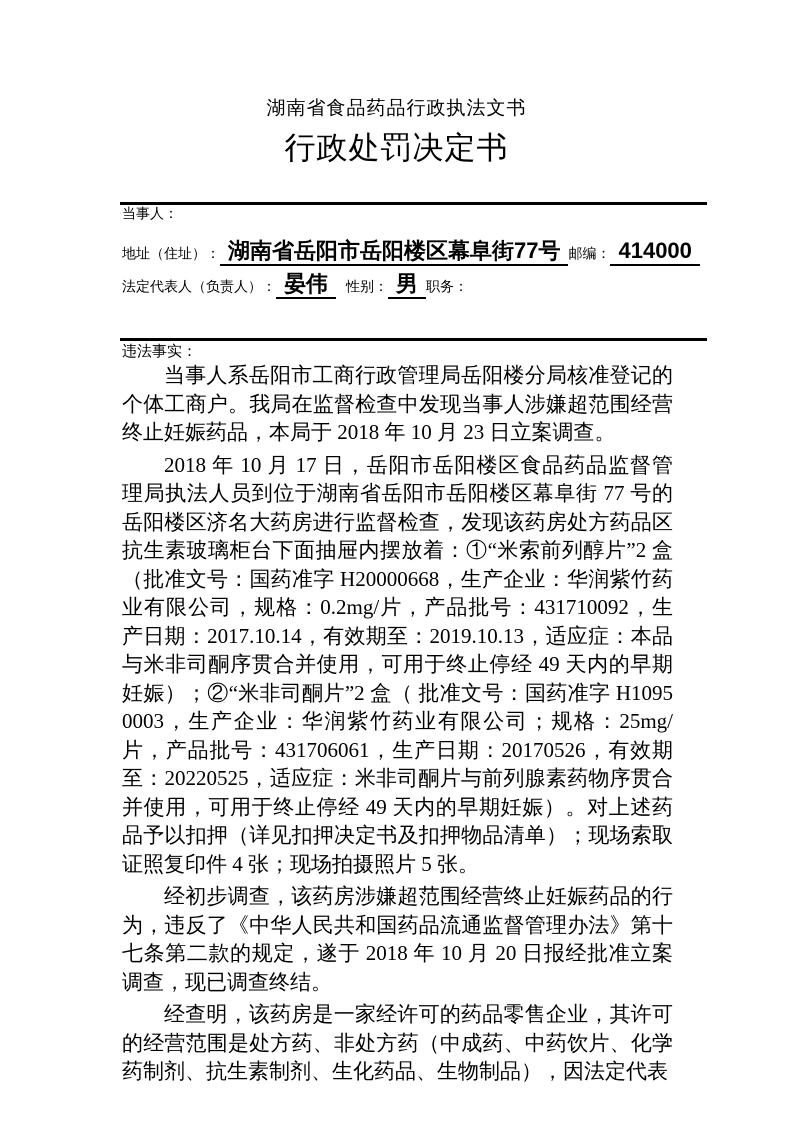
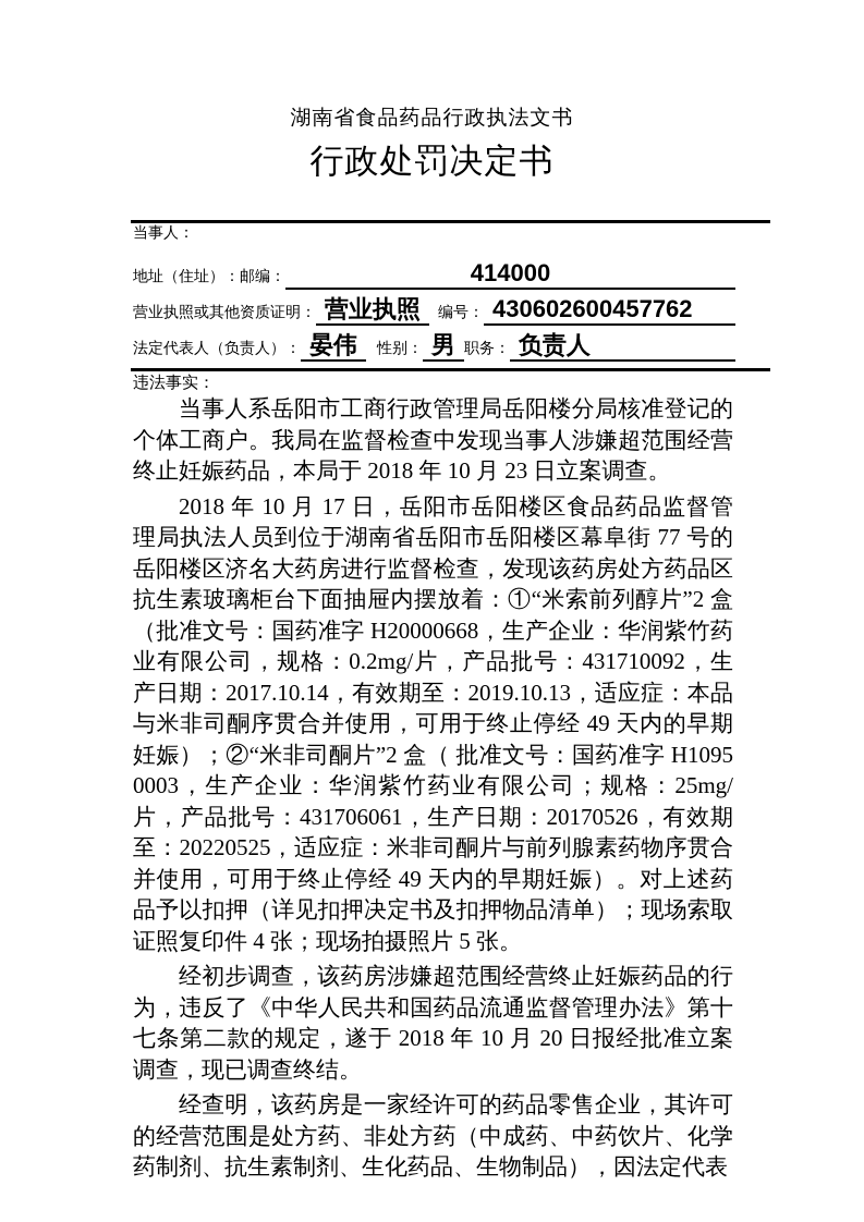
  湖南省食品药品行政执法文书
  行政处罚决定书
  当事人：
  地址（住址）：
- 湖南省岳阳市岳阳楼区幕阜街77号
  邮编：
  414000
+ 营业执照或其他资质证明：
+ 营业执照
+ 编号：
+ 430602600457762
  法定代表人（负责人）：
  晏伟
  性别：
  男
  职务：
+ 负责人
  违法事实：
  当事人系岳阳市工商行政管理局岳阳楼分局核准登记的个体工商户。我局在监督检查中发现当事人涉嫌超范围经营终止妊娠药品，本局于 2018 年 10 月 23 日立案调查。
  2018 年 10 月 17 日，岳阳市岳阳楼区食品药品监督管理局执法人员到位于湖南省岳阳市岳阳楼区幕阜街 77 号的岳阳楼区济名大药房进行监督检查，发现该药房处方药品区抗生素玻璃柜台下面抽屉内摆放着：①“米索前列醇片”2 盒（批准文号：国药准字 H20000668，生产企业：华润紫竹药业有限公司，规格：0.2mg/片，产品批号：431710092，生产日期：2017.10.14，有效期至：2019.10.13，适应症：本品与米非司酮序贯合并使用，可用于终止停经 49 天内的早期妊娠）；②“米非司酮片”2 盒（ 批准文号：国药准字 H10950003，生产企业：华润紫竹药业有限公司；规格：25mg/片，产品批号：431706061，生产日期：20170526，有效期至：20220525，适应症：米非司酮片与前列腺素药物序贯合并使用，可用于终止停经 49 天内的早期妊娠）。对上述药品予以扣押（详见扣押决定书及扣押物品清单）；现场索取证照复印件 4 张；现场拍摄照片 5 张。
  经初步调查，该药房涉嫌超范围经营终止妊娠药品的行为，违反了《中华人民共和国药品流通监督管理办法》第十七条第二款的规定，遂于 2018 年 10 月 20 日报经批准立案调查，现已调查终结。
  经查明，该药房是一家经许可的药品零售企业，其许可的经营范围是处方药、非处方药（中成药、中药饮片、化学药制剂、抗生素制剂、生化药品、生物制品），因法定代表
  1
